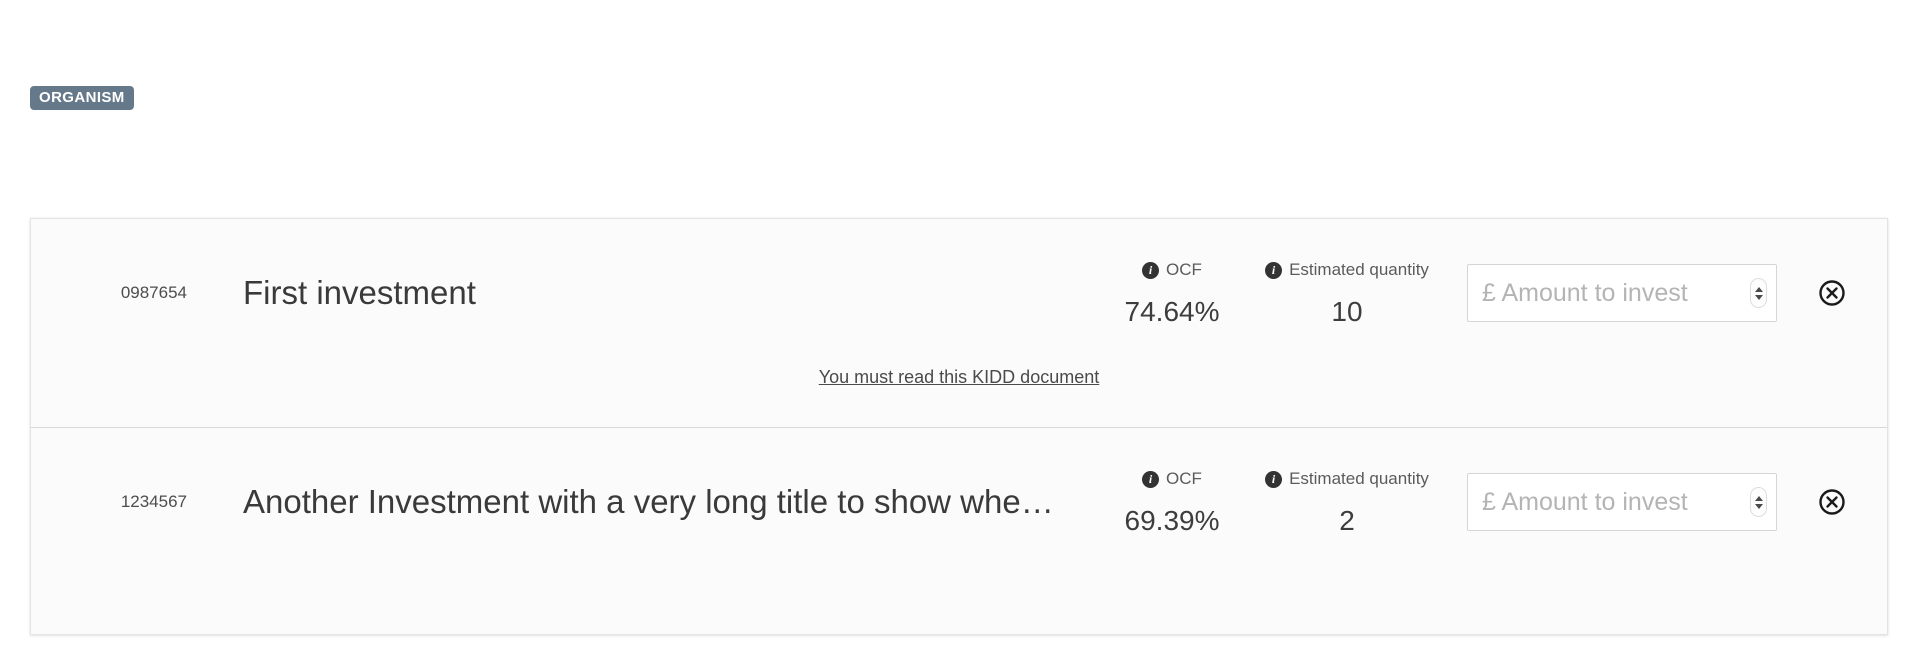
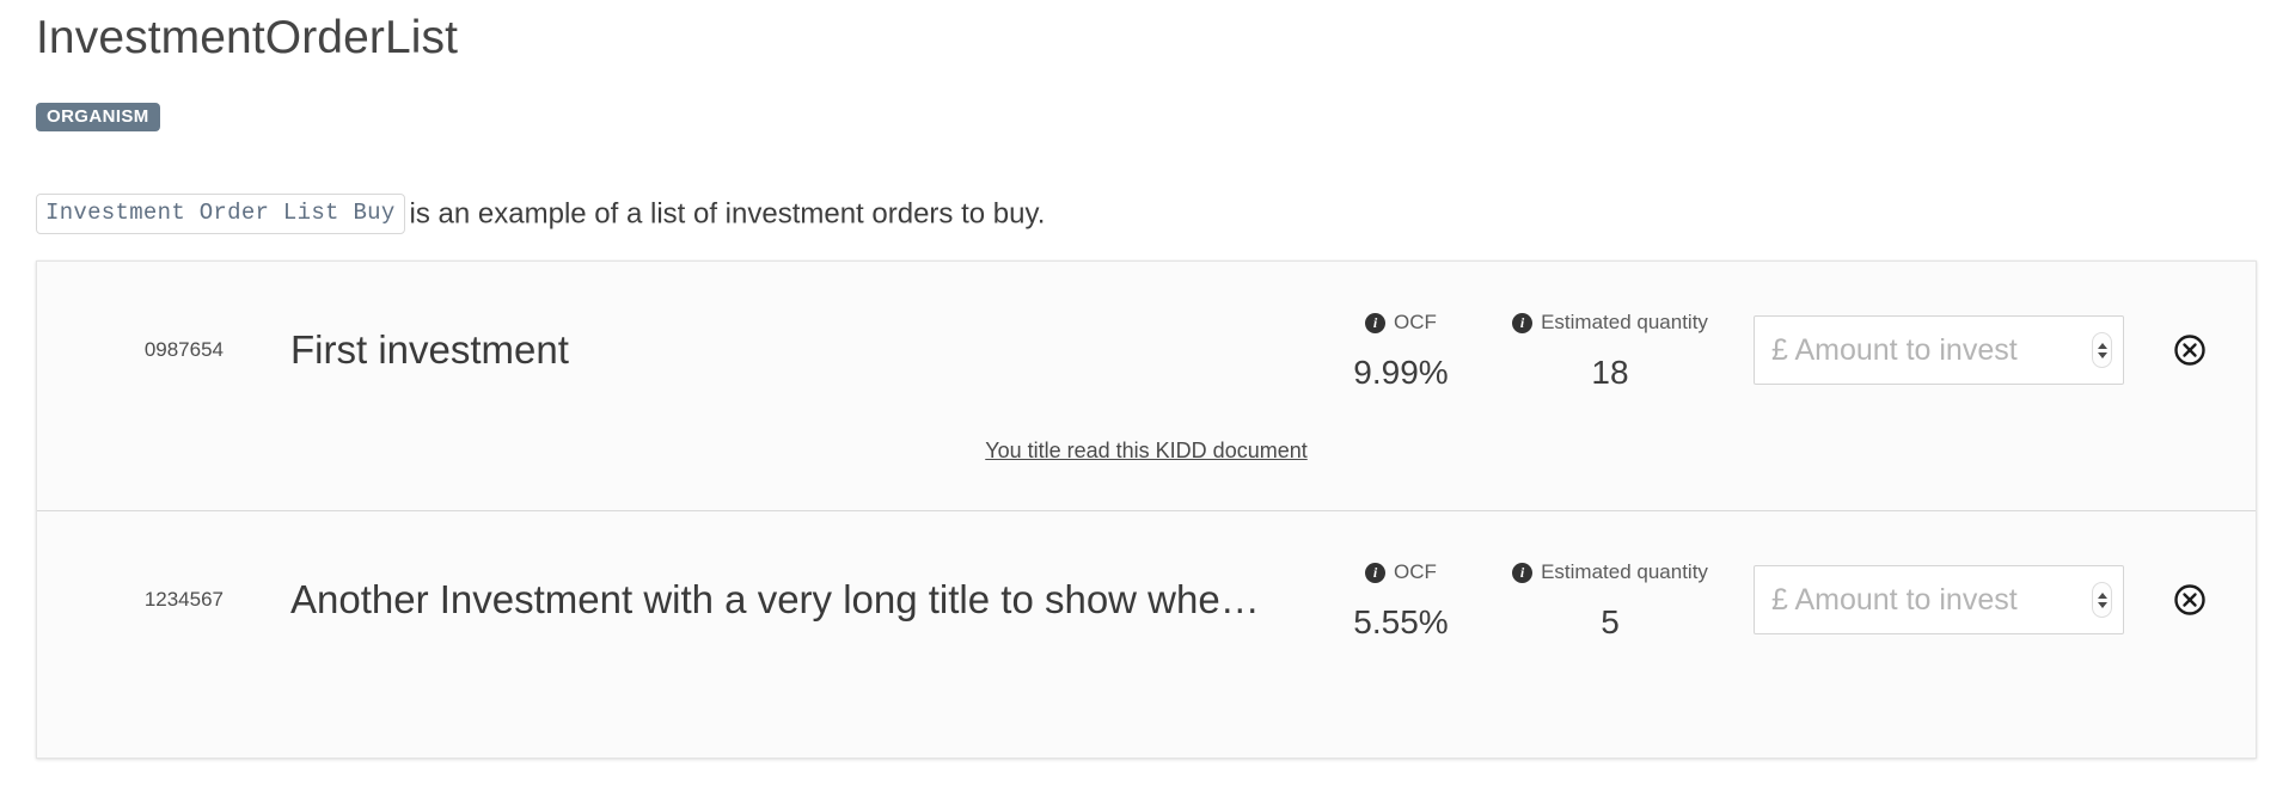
+ InvestmentOrderList
  ORGANISM
+ Investment Order List Buy is an example of a list of investment orders to buy.
  0987654
  First investment
  i
  OCF
- 74.64%
+ 9.99%
  i
  Estimated quantity
- 10
+ 18
  £ Amount to invest
- You must read this KIDD document
+ You title read this KIDD document
  1234567
  Another Investment with a very long title to show whe…
  i
  OCF
- 69.39%
+ 5.55%
  i
  Estimated quantity
- 2
+ 5
  £ Amount to invest
